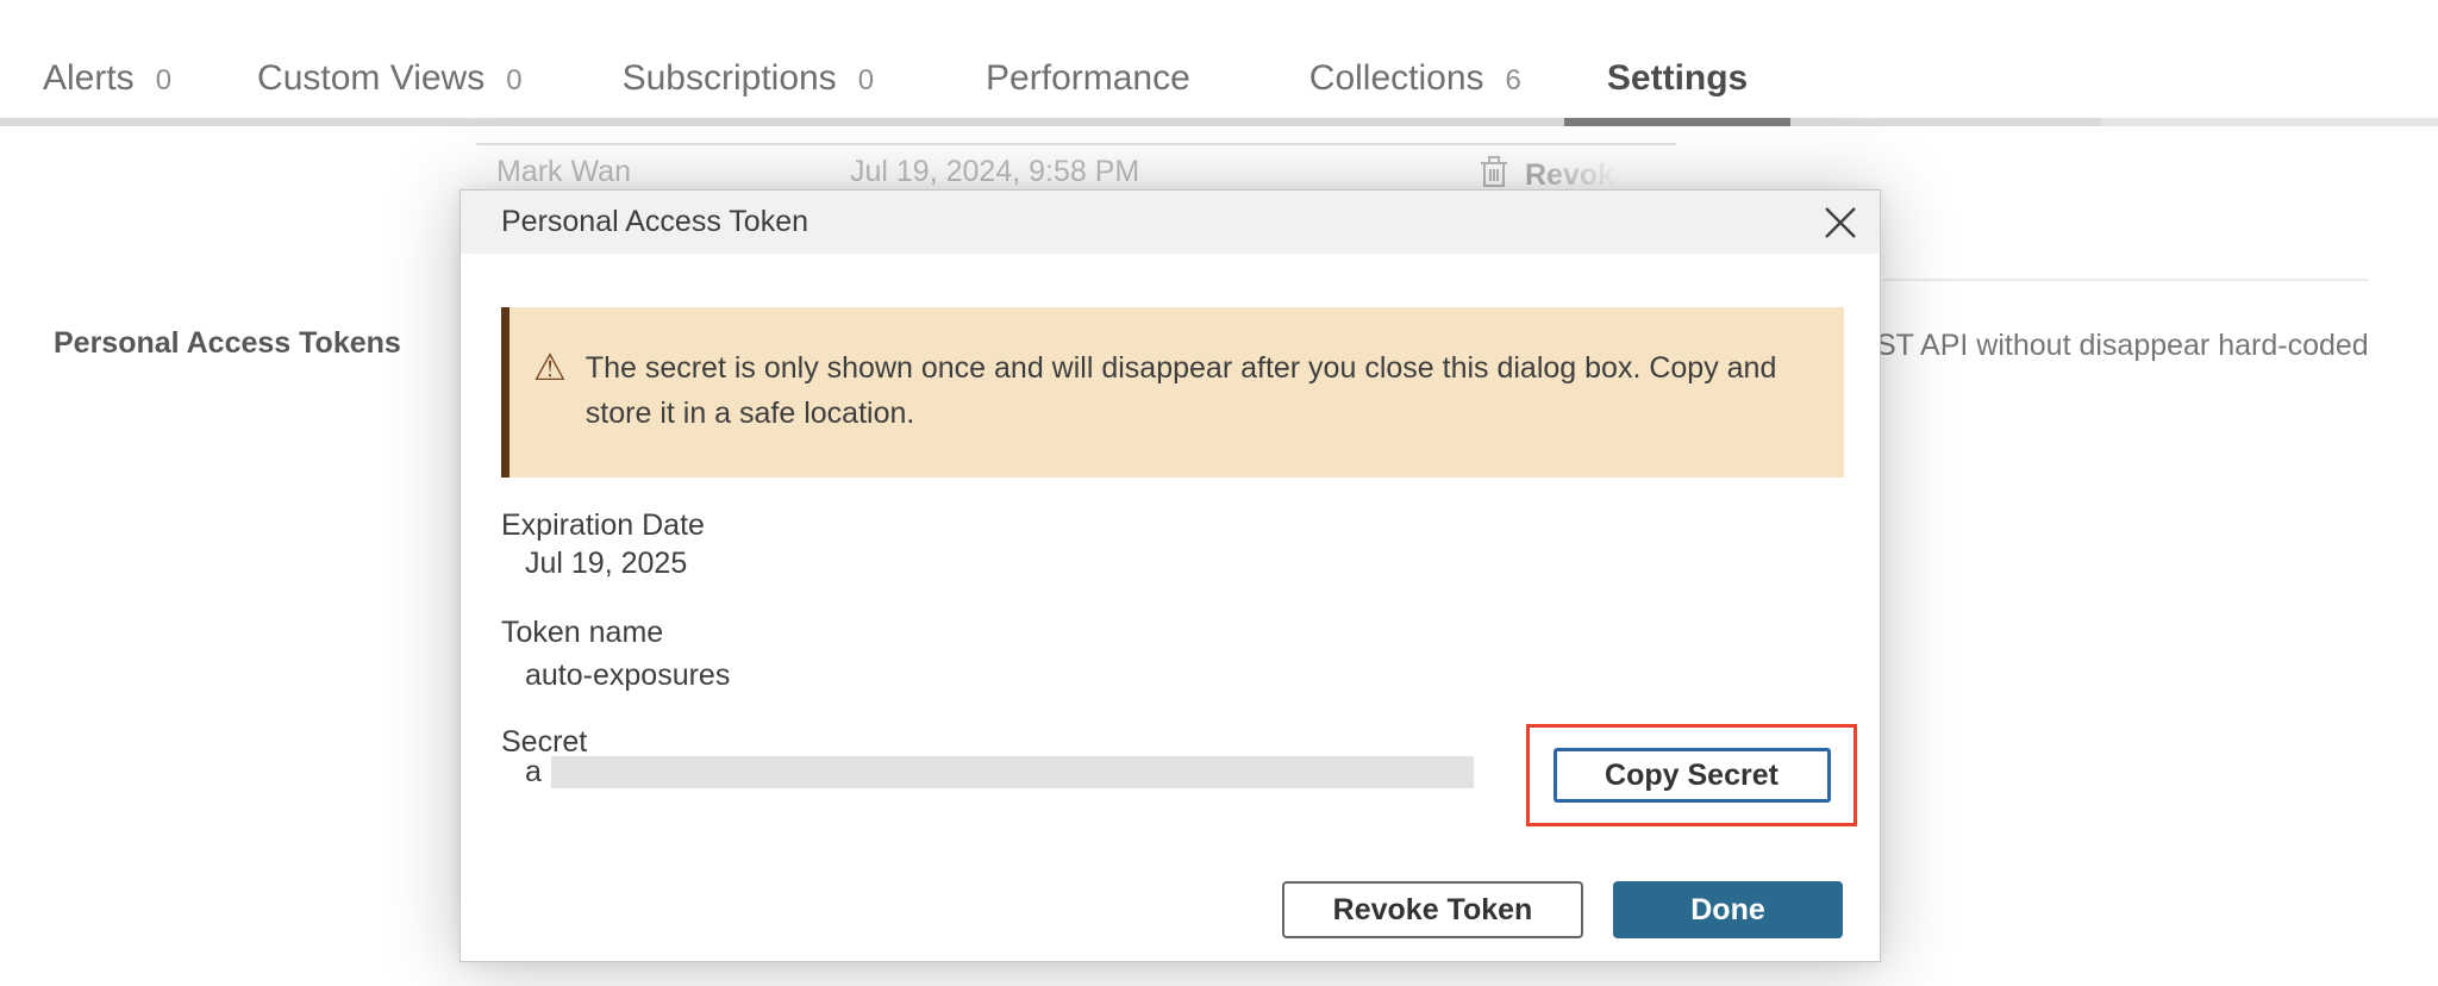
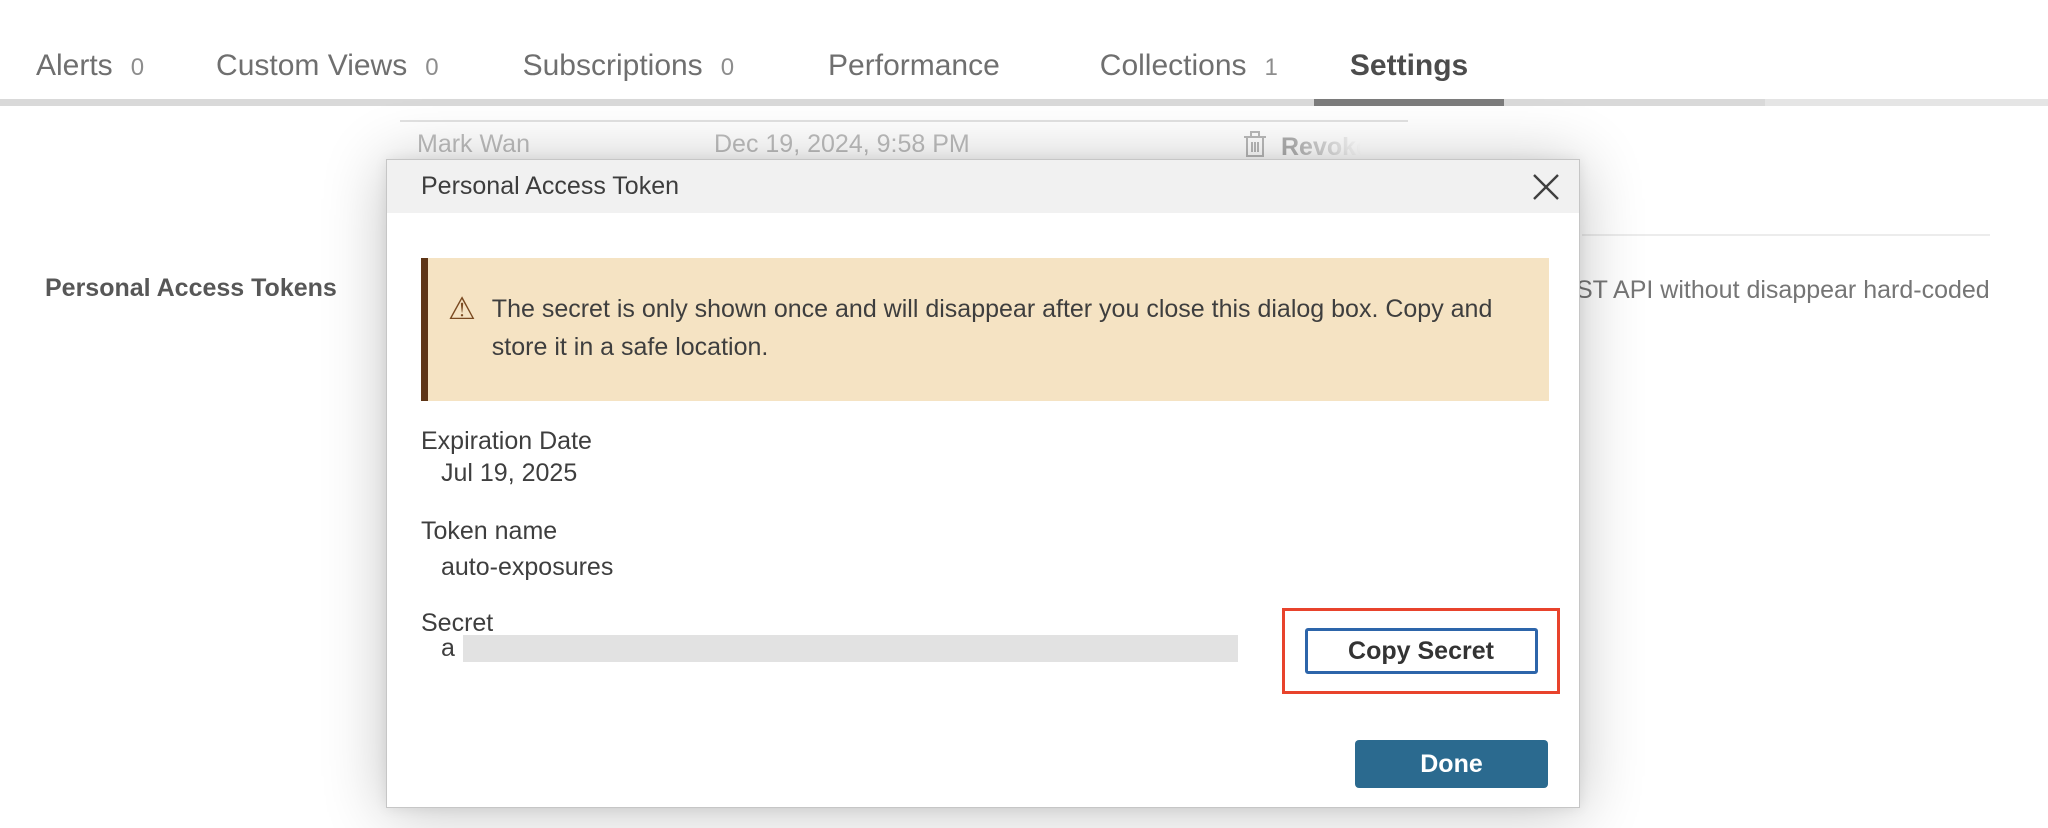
  Mark Wan
- Jul 19, 2024, 9:58 PM
+ Dec 19, 2024, 9:58 PM
  Revoke
  Personal Access Tokens
  ST API without disappear hard-coded
  Alerts
  0
  Custom Views
  0
  Subscriptions
  0
  Performance
  Collections
- 6
+ 1
  Settings
  Personal Access Token
  ⚠
  The secret is only shown once and will disappear after you close this dialog box. Copy and store it in a safe location.
  Expiration Date
  Jul 19, 2025
  Token name
  auto-exposures
  Secret
  a
  Copy Secret
- Revoke Token
  Done
